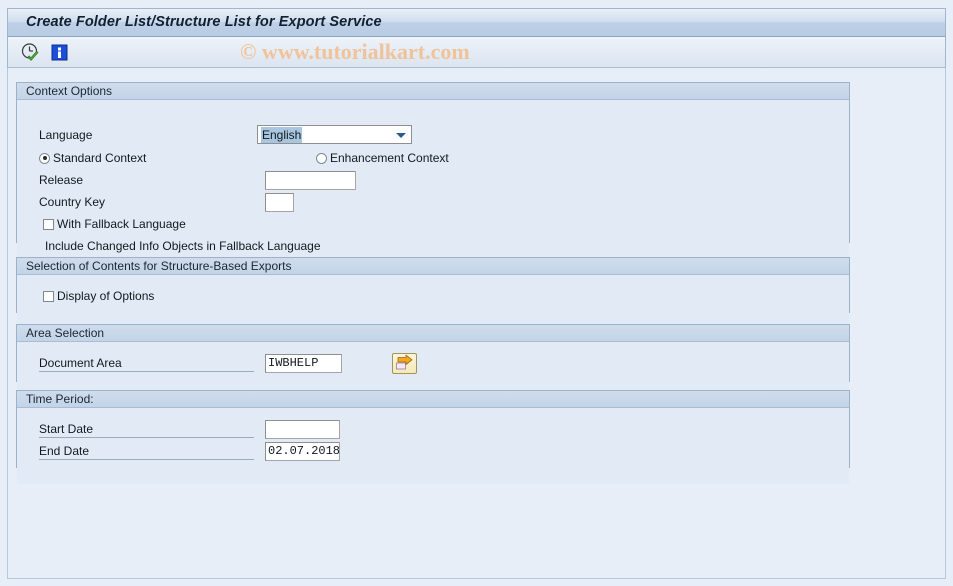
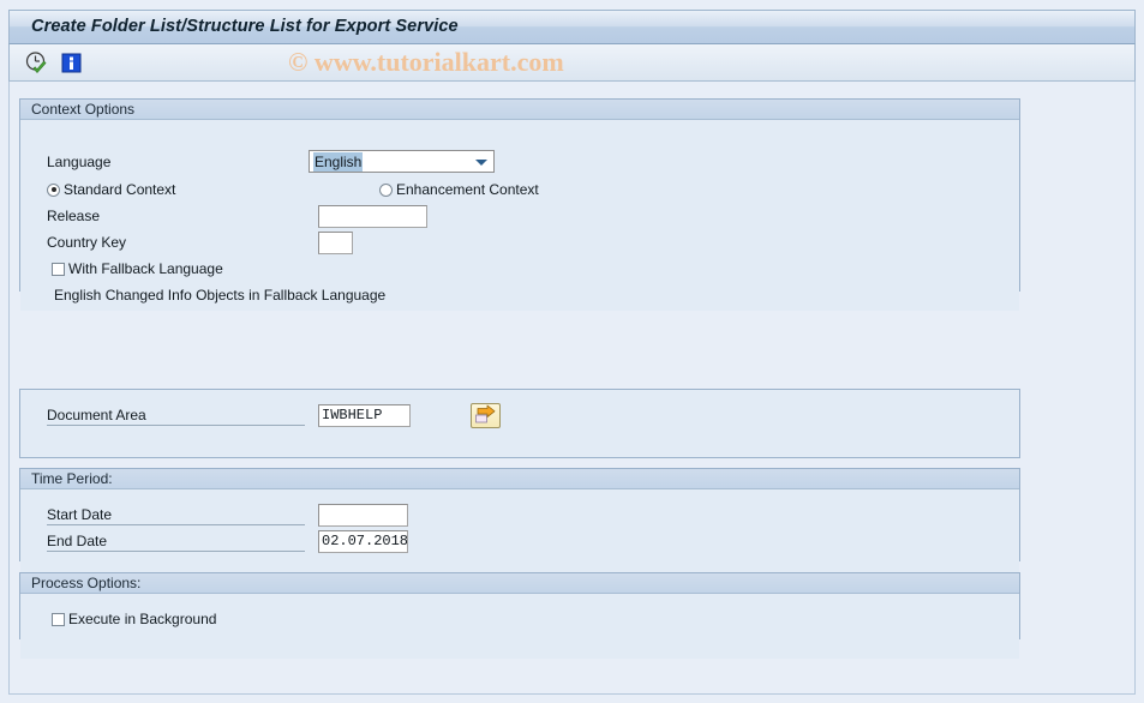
  Create Folder List/Structure List for Export Service
  © www.tutorialkart.com
  Context Options
  Language
  English
  Standard Context
  Enhancement Context
  Release
  Country Key
  With Fallback Language
- Include Changed Info Objects in Fallback Language
+ English Changed Info Objects in Fallback Language
- Selection of Contents for Structure-Based Exports
- Display of Options
- Area Selection
  Document Area
  IWBHELP
  Time Period:
  Start Date
  End Date
  02.07.2018
+ Process Options:
+ Execute in Background
